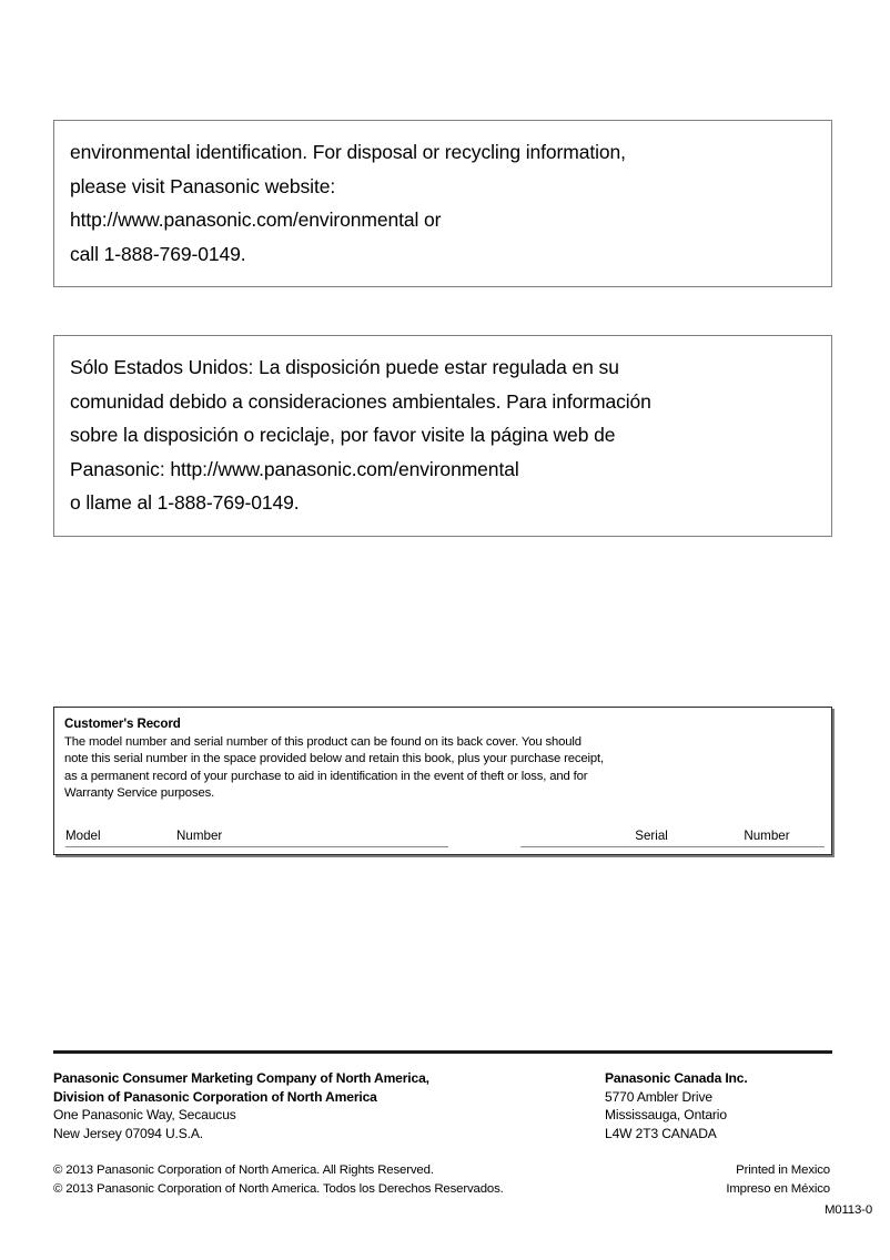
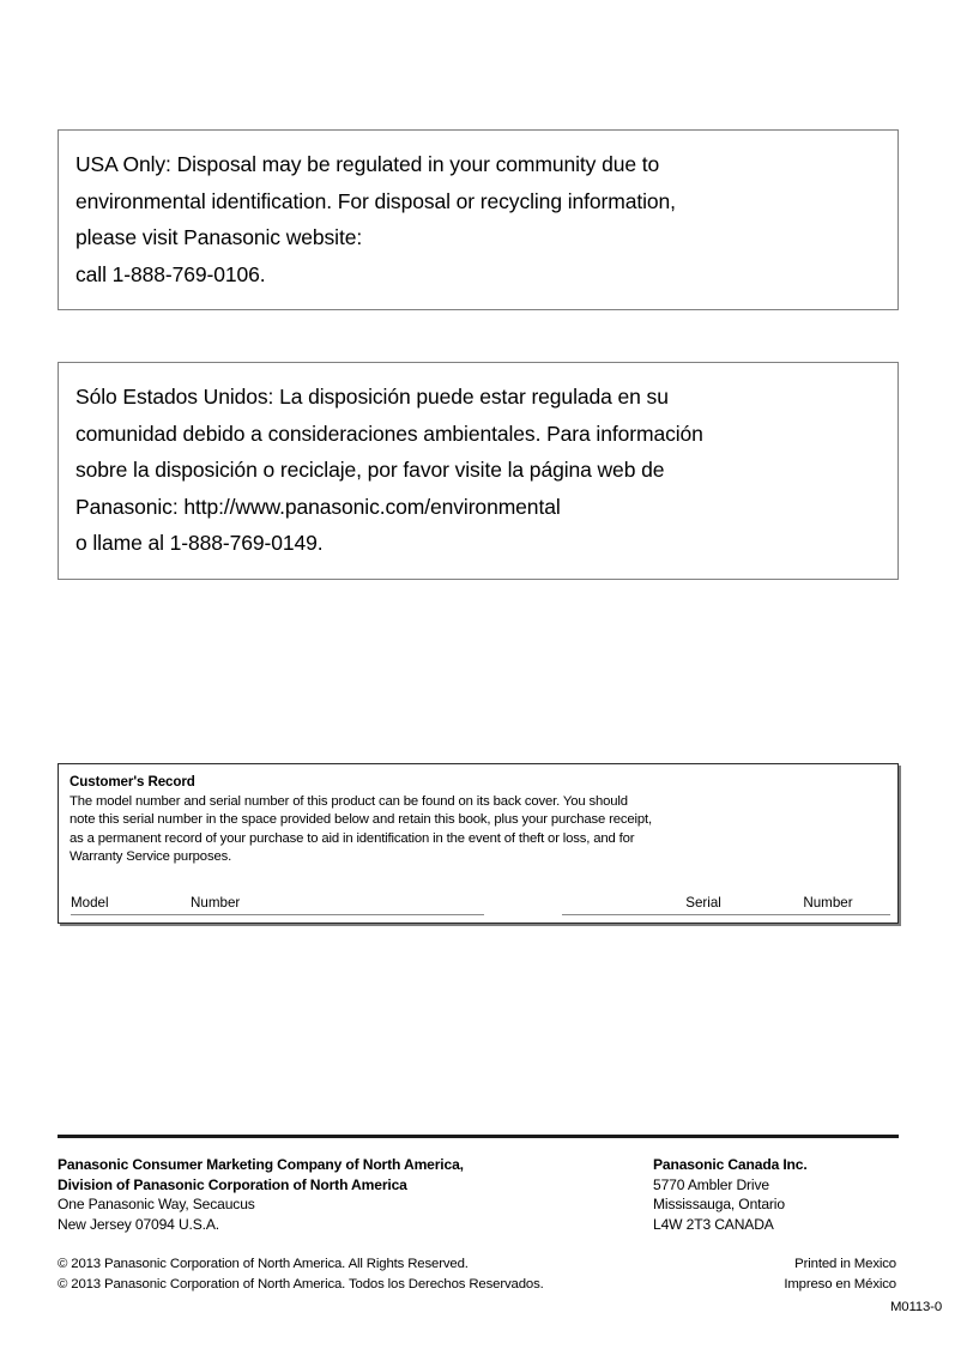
+ USA Only: Disposal may be regulated in your community due to
  environmental identification. For disposal or recycling information,
  please visit Panasonic website:
- http://www.panasonic.com/environmental or
- call 1-888-769-0149.
+ call 1-888-769-0106.
  Sólo Estados Unidos: La disposición puede estar regulada en su
  comunidad debido a consideraciones ambientales. Para información
  sobre la disposición o reciclaje, por favor visite la página web de
  Panasonic: http://www.panasonic.com/environmental
  o llame al 1-888-769-0149.
  Customer's Record
  The model number and serial number of this product can be found on its back cover. You should
  note this serial number in the space provided below and retain this book, plus your purchase receipt,
  as a permanent record of your purchase to aid in identification in the event of theft or loss, and for
  Warranty Service purposes.
  Model Number
  Serial Number
  Panasonic Consumer Marketing Company of North America,
  Division of Panasonic Corporation of North America
  One Panasonic Way, Secaucus
  New Jersey 07094 U.S.A.
  Panasonic Canada Inc.
  5770 Ambler Drive
  Mississauga, Ontario
  L4W 2T3 CANADA
  © 2013 Panasonic Corporation of North America. All Rights Reserved.
  Printed in Mexico
  © 2013 Panasonic Corporation of North America. Todos los Derechos Reservados.
  Impreso en México
  M0113-0
